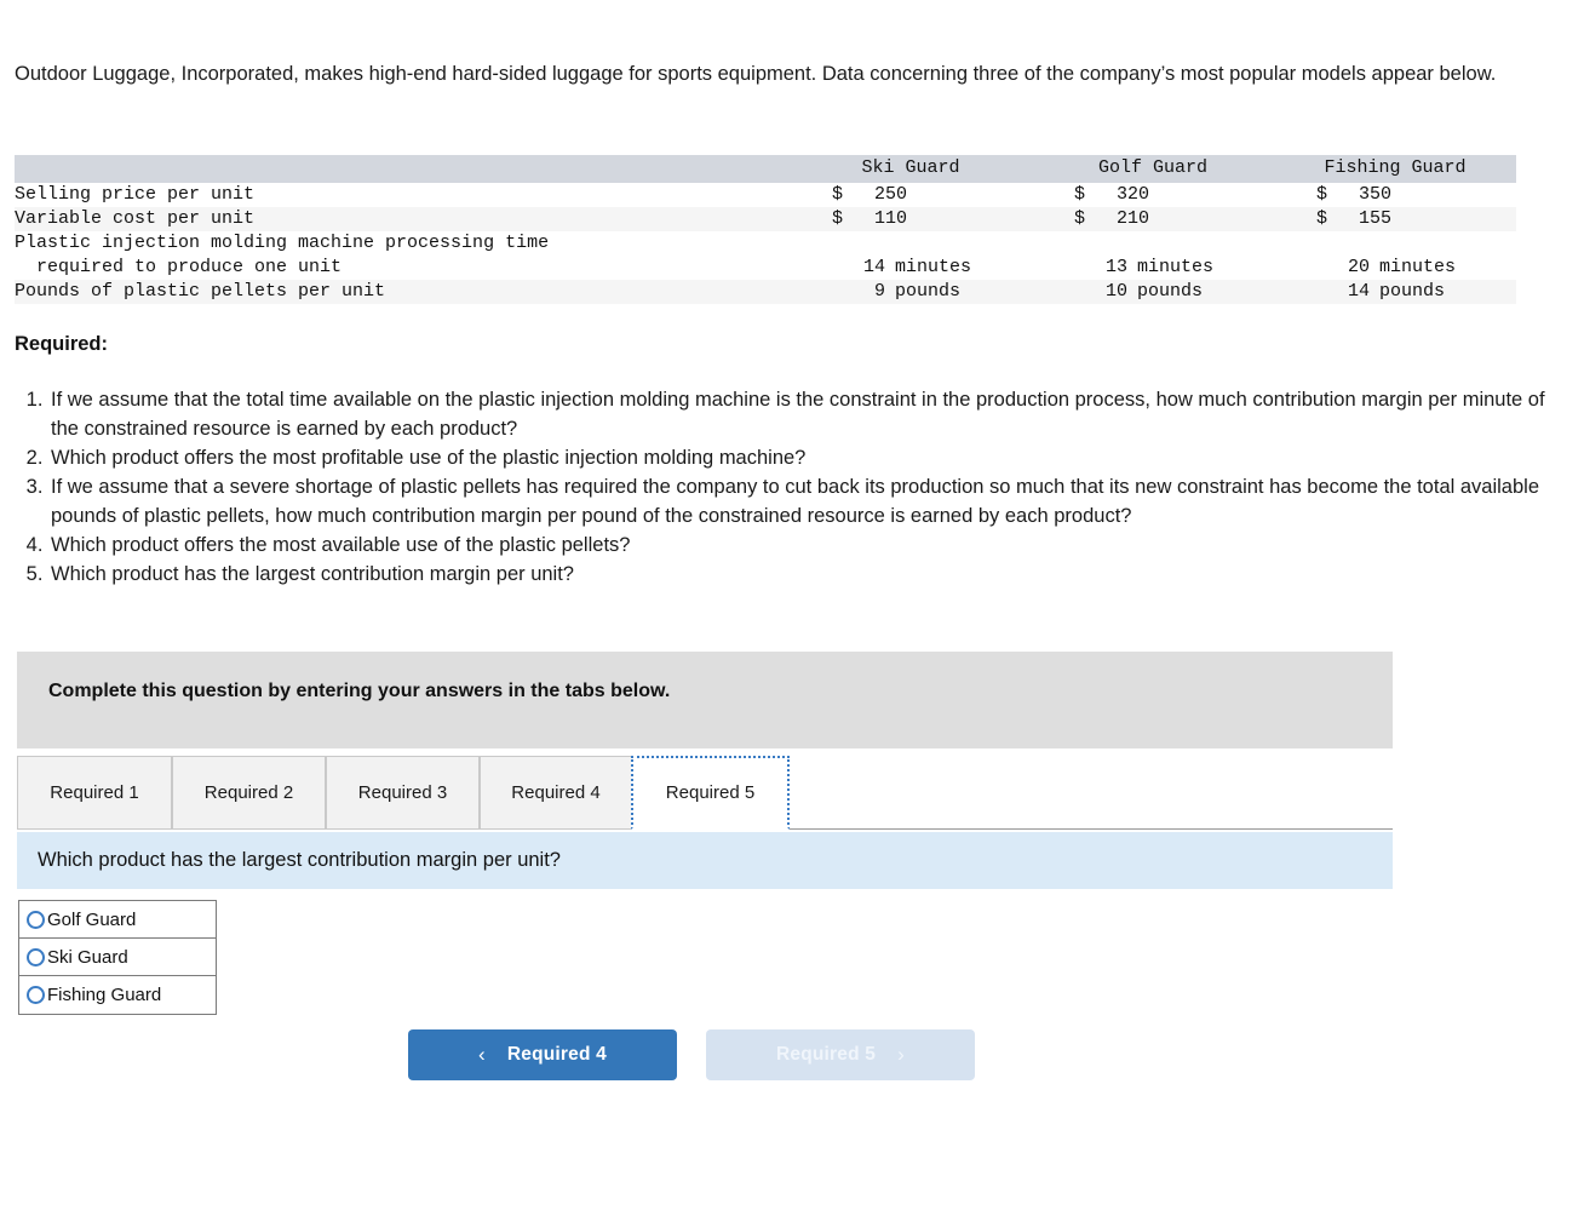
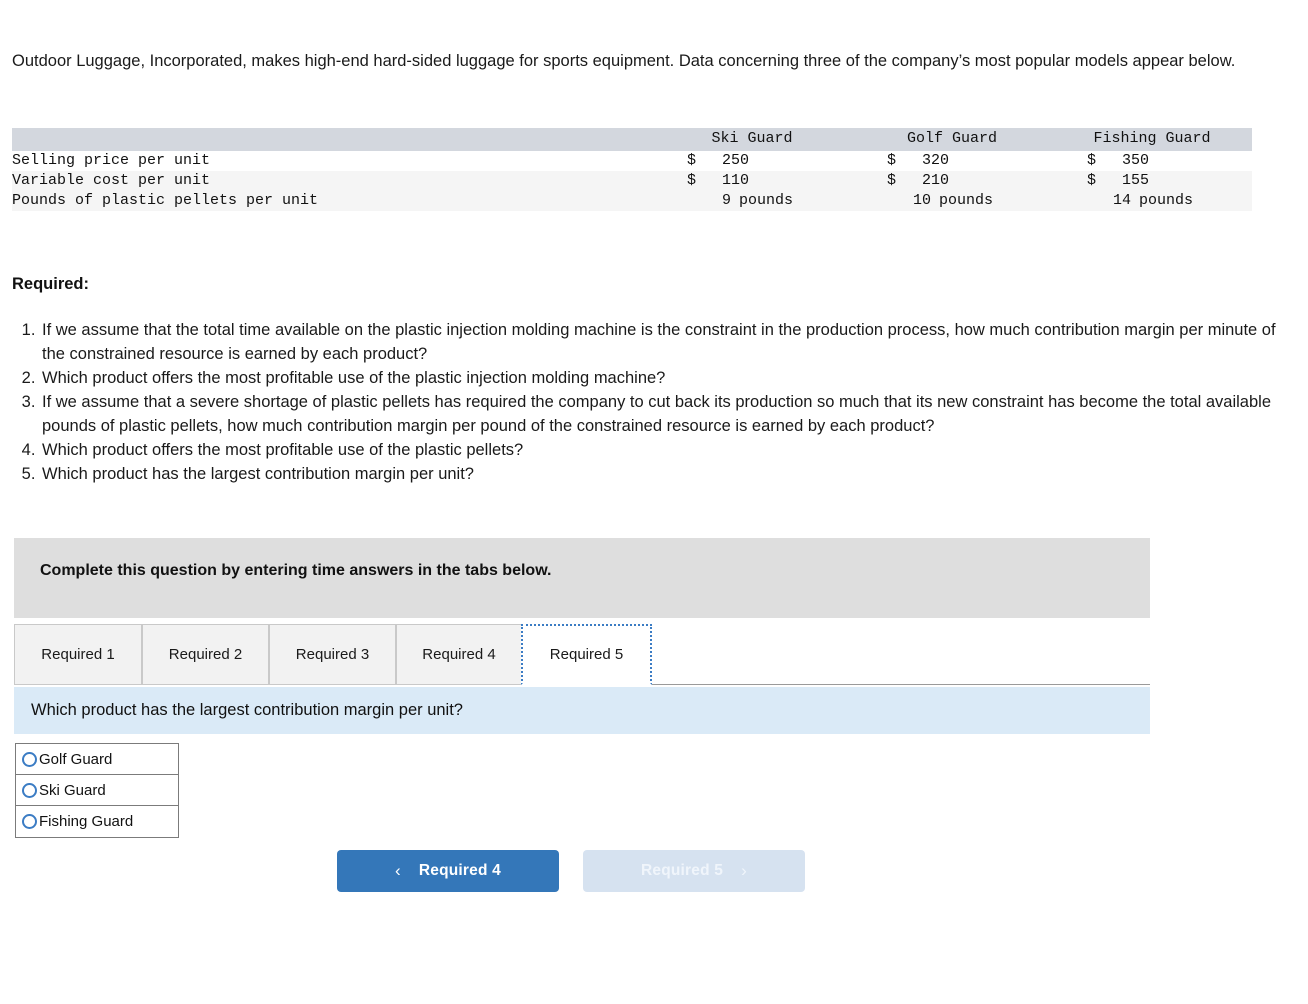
  Outdoor Luggage, Incorporated, makes high-end hard-sided luggage for sports equipment. Data concerning three of the company’s most popular models appear below.
  	Ski Guard	Golf Guard	Fishing Guard
  Selling price per unit	$ 250	$ 320	$ 350
  Variable cost per unit	$ 110	$ 210	$ 155
- Plastic injection molding machine processing time required to produce one unit	14 minutes	13 minutes	20 minutes
  Pounds of plastic pellets per unit	9 pounds	10 pounds	14 pounds
  Required:
  If we assume that the total time available on the plastic injection molding machine is the constraint in the production process, how much contribution margin per minute of the constrained resource is earned by each product?
  Which product offers the most profitable use of the plastic injection molding machine?
  If we assume that a severe shortage of plastic pellets has required the company to cut back its production so much that its new constraint has become the total available pounds of plastic pellets, how much contribution margin per pound of the constrained resource is earned by each product?
- Which product offers the most available use of the plastic pellets?
+ Which product offers the most profitable use of the plastic pellets?
  Which product has the largest contribution margin per unit?
- Complete this question by entering your answers in the tabs below.
+ Complete this question by entering time answers in the tabs below.
  Required 1
  Required 2
  Required 3
  Required 4
  Required 5
  Which product has the largest contribution margin per unit?
  Golf Guard
  Ski Guard
  Fishing Guard
  ‹
  Required 4
  Required 5
  ›
